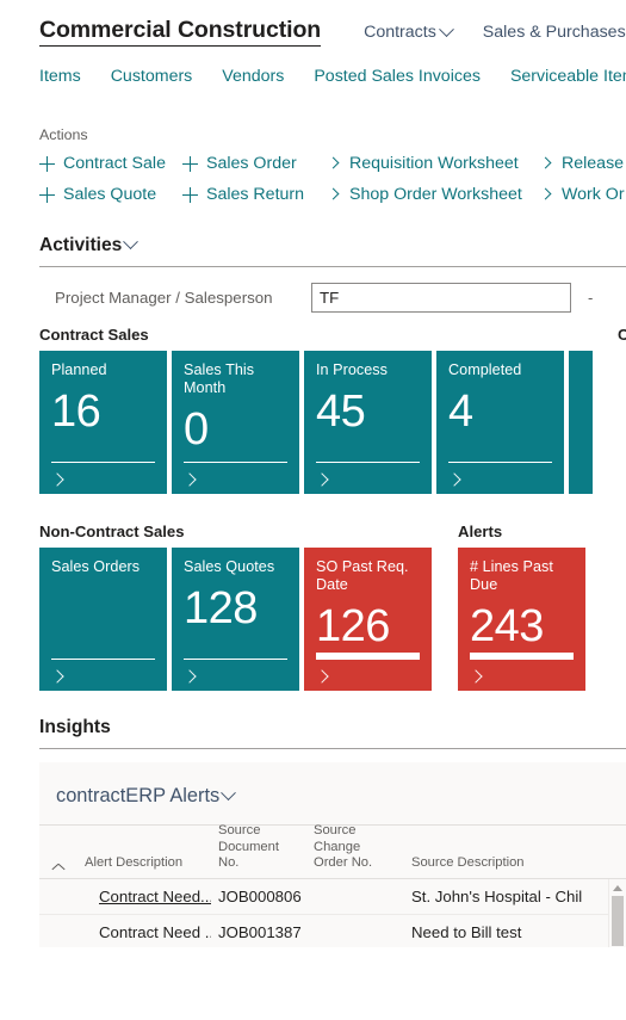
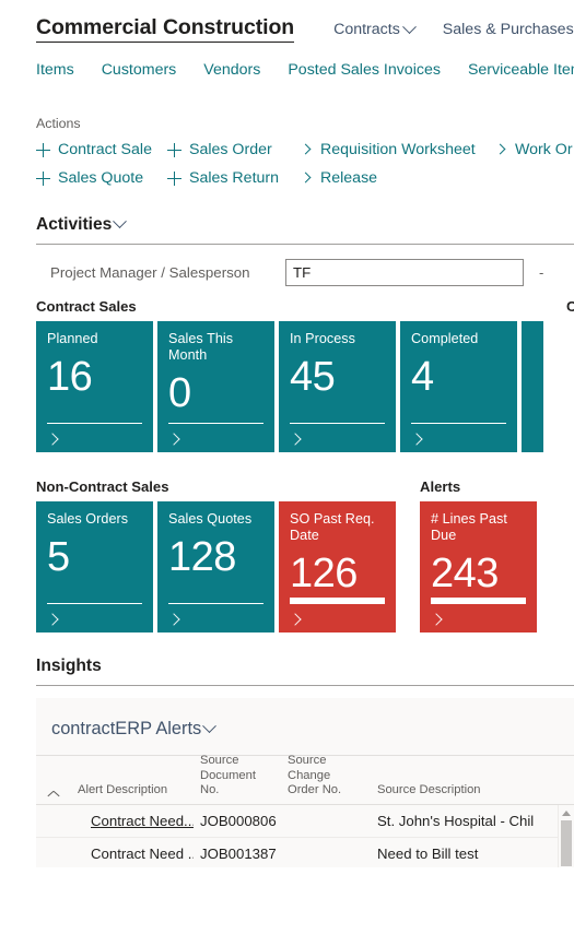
  Commercial Construction
  Contracts
  Sales & Purchases
  Items
  Customers
  Vendors
  Posted Sales Invoices
  Serviceable Ite
  Actions
  Contract Sale
  Sales Order
  Requisition Worksheet
- Release
+ Work Or
  Sales Quote
  Sales Return
- Shop Order Worksheet
- Work Or
+ Release
  Activities
  Project Manager / Salesperson
  TF
  -
  Contract Sales
  C
  Planned
  16
  Sales This Month
  0
  In Process
  45
  Completed
  4
  Non-Contract Sales
  Sales Orders
+ 5
  Sales Quotes
  128
  SO Past Req. Date
  126
  Alerts
  # Lines Past Due
  243
  Insights
  contractERP Alerts
  Alert Description
  Source Document No.
  Source Change Order No.
  Source Description
  Contract Need..
  JOB000806
  St. John's Hospital - Chil
  Contract Need .
  JOB001387
  Need to Bill test
